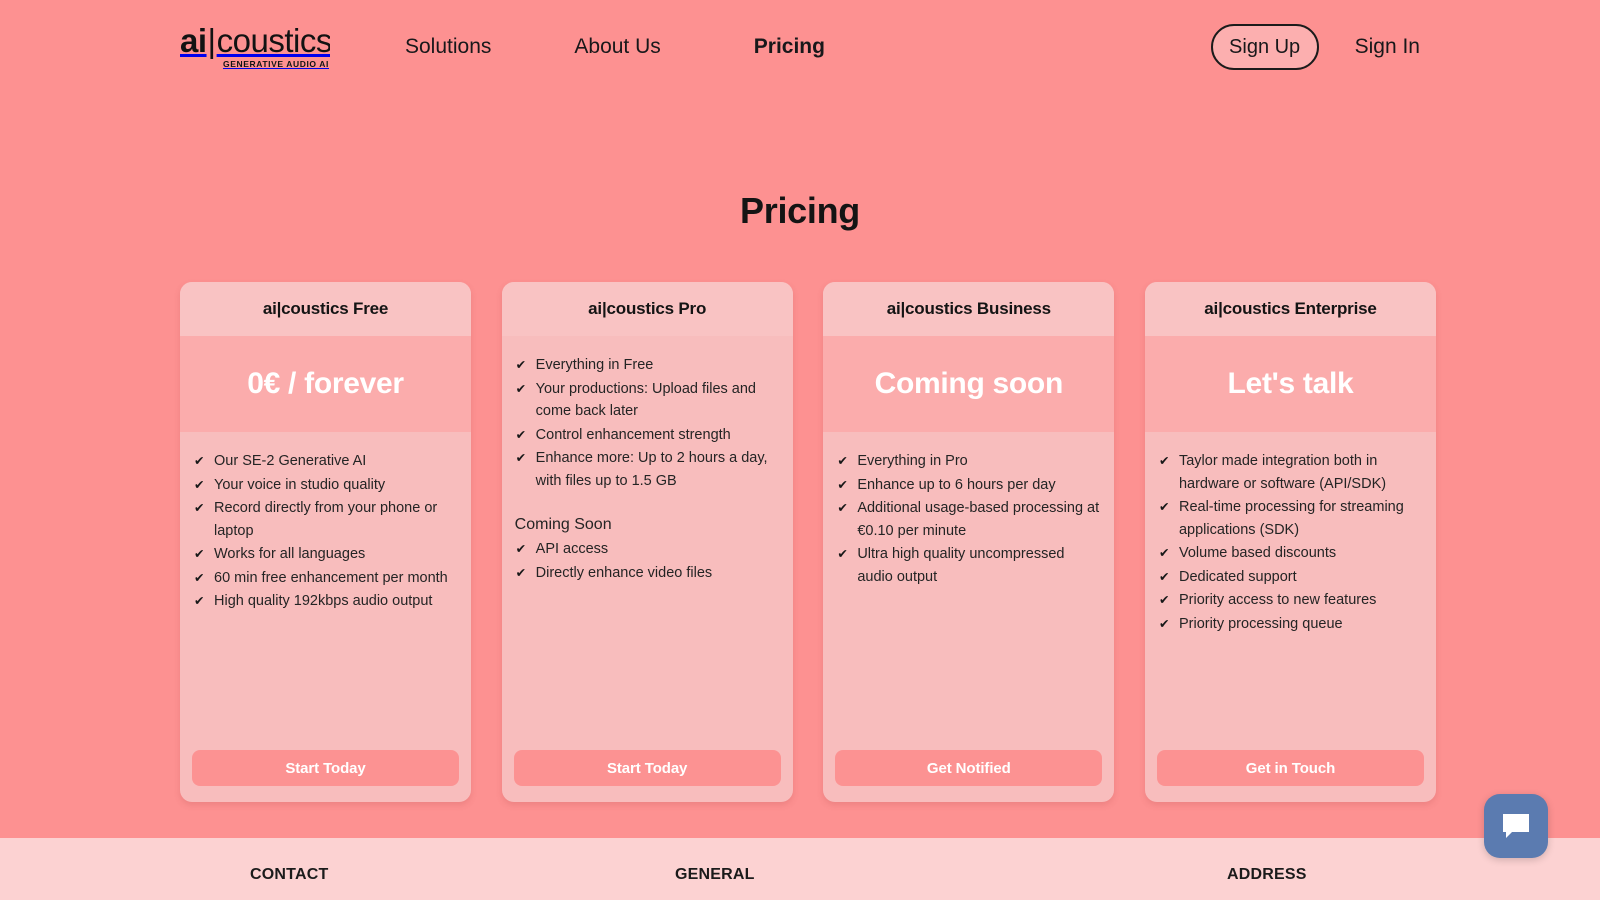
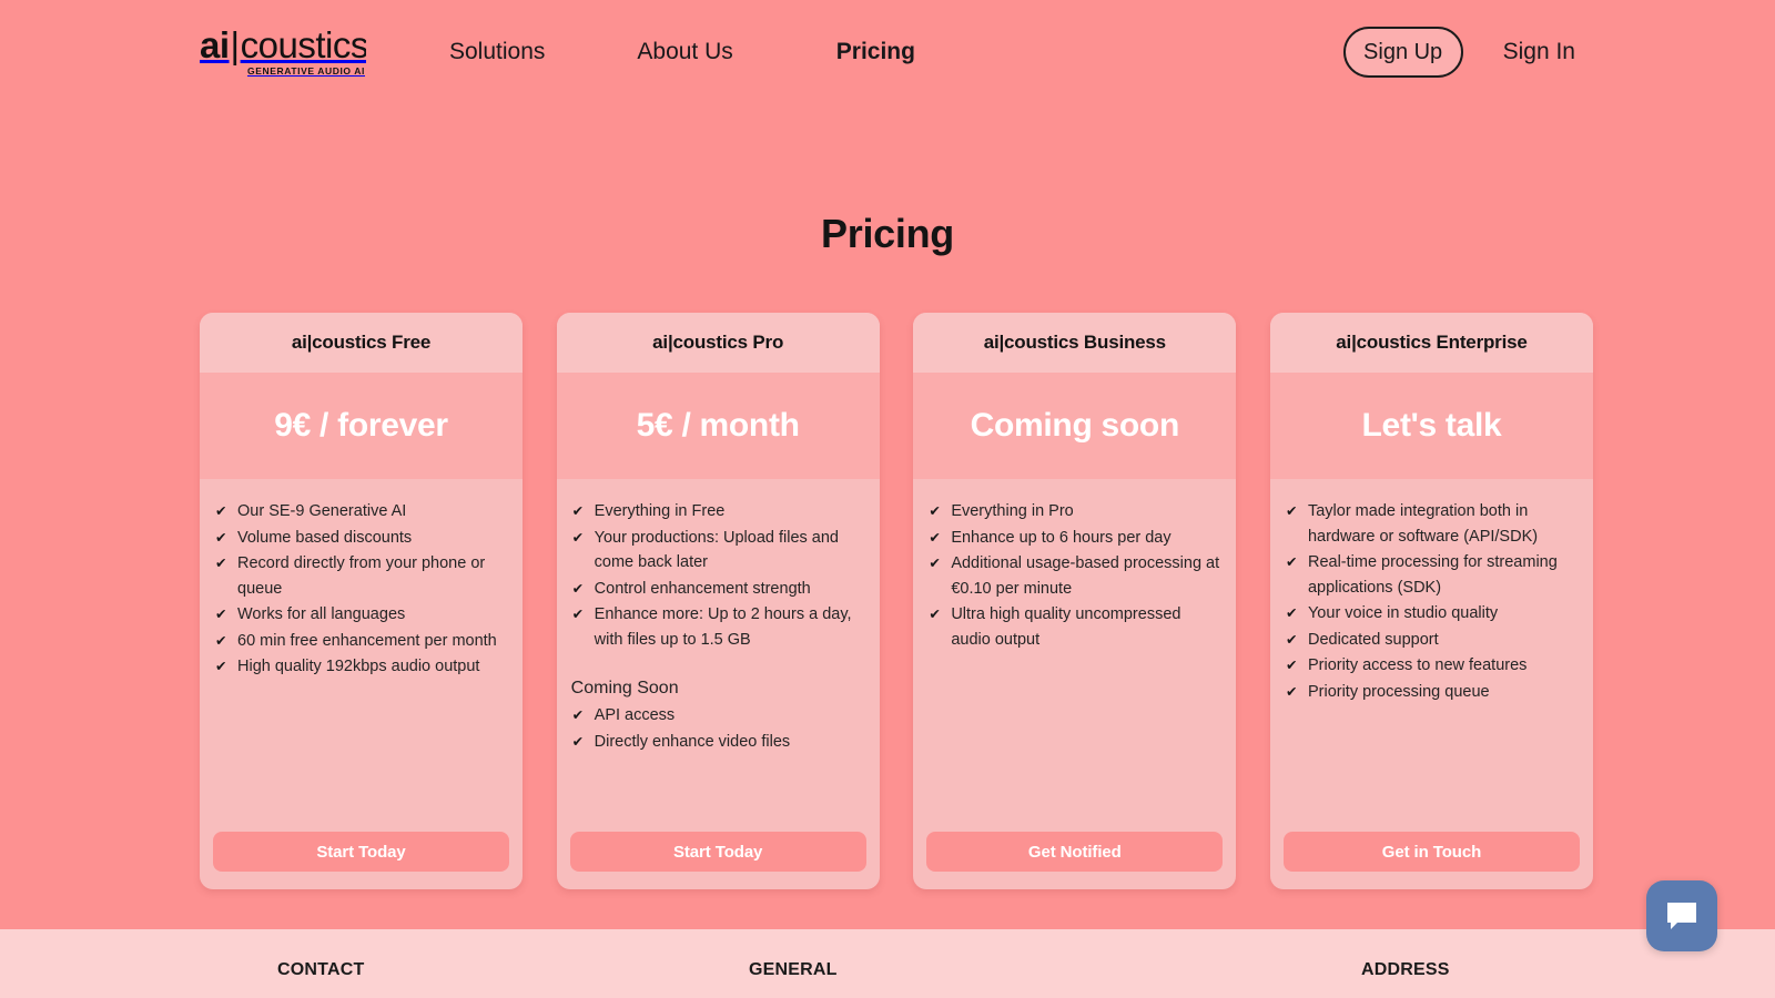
  ai|coustics
  GENERATIVE AUDIO AI
  Solutions
  About Us
  Pricing
  Sign Up
  Sign In
  Pricing
  ai|coustics Free
- 0€ / forever
+ 9€ / forever
  ✔
- Our SE-2 Generative AI
+ Our SE-9 Generative AI
  ✔
- Your voice in studio quality
+ Volume based discounts
  ✔
- Record directly from your phone or laptop
+ Record directly from your phone or queue
  ✔
  Works for all languages
  ✔
  60 min free enhancement per month
  ✔
  High quality 192kbps audio output
  Start Today
  ai|coustics Pro
+ 5€ / month
  ✔
  Everything in Free
  ✔
  Your productions: Upload files and come back later
  ✔
  Control enhancement strength
  ✔
  Enhance more: Up to 2 hours a day, with files up to 1.5 GB
  Coming Soon
  ✔
  API access
  ✔
  Directly enhance video files
  Start Today
  ai|coustics Business
  Coming soon
  ✔
  Everything in Pro
  ✔
  Enhance up to 6 hours per day
  ✔
  Additional usage-based processing at €0.10 per minute
  ✔
  Ultra high quality uncompressed audio output
  Get Notified
  ai|coustics Enterprise
  Let's talk
  ✔
  Taylor made integration both in hardware or software (API/SDK)
  ✔
  Real-time processing for streaming applications (SDK)
  ✔
- Volume based discounts
+ Your voice in studio quality
  ✔
  Dedicated support
  ✔
  Priority access to new features
  ✔
  Priority processing queue
  Get in Touch
  CONTACT
  GENERAL
  ADDRESS
